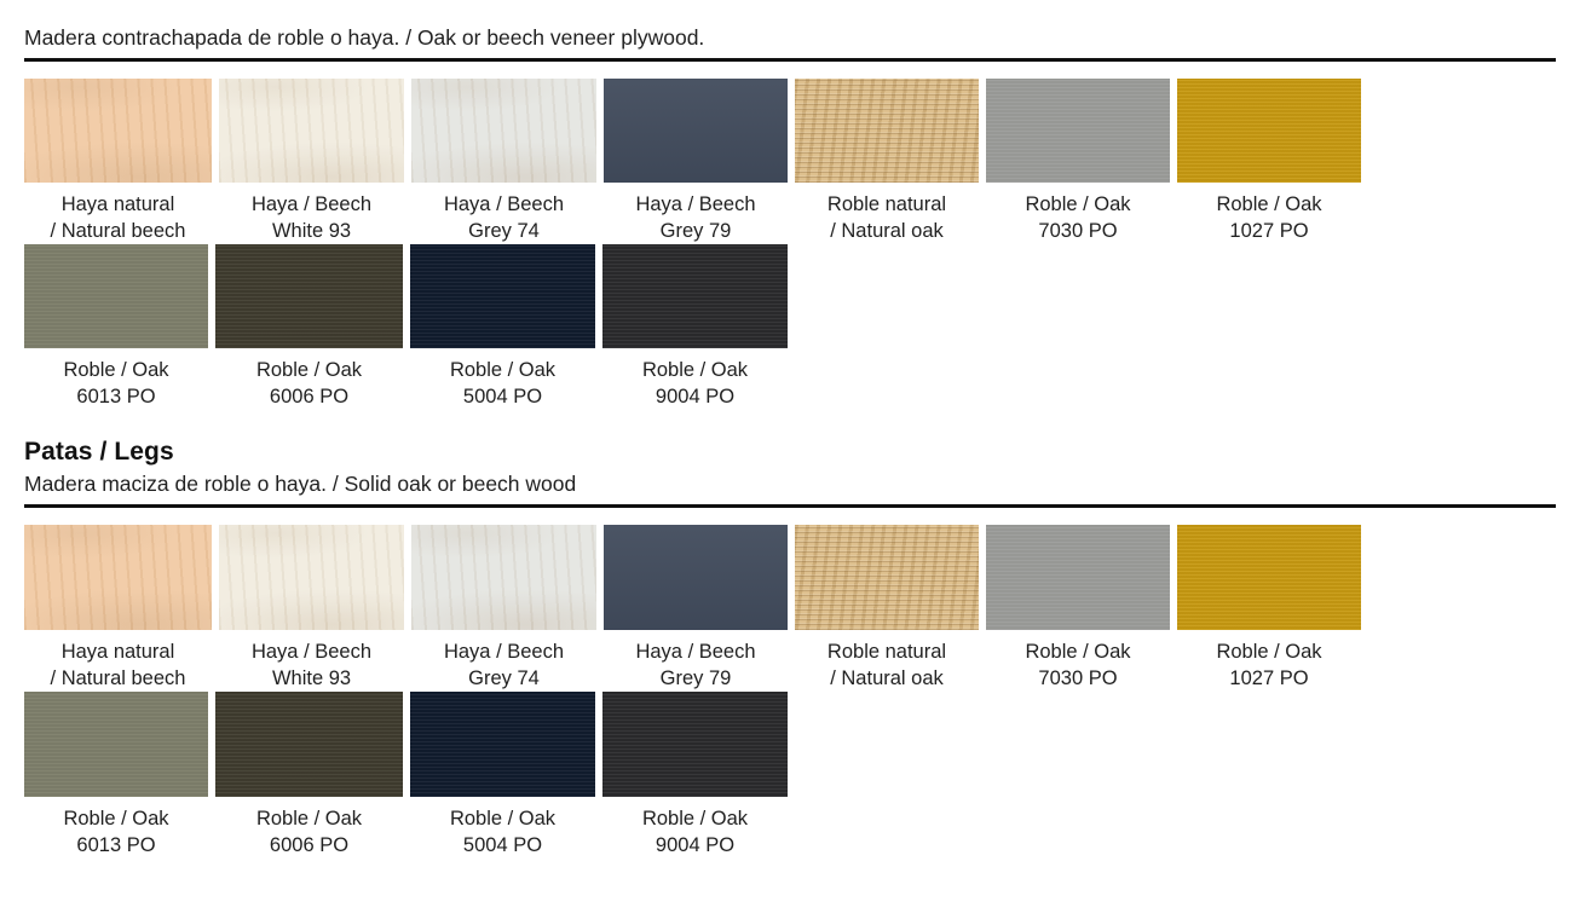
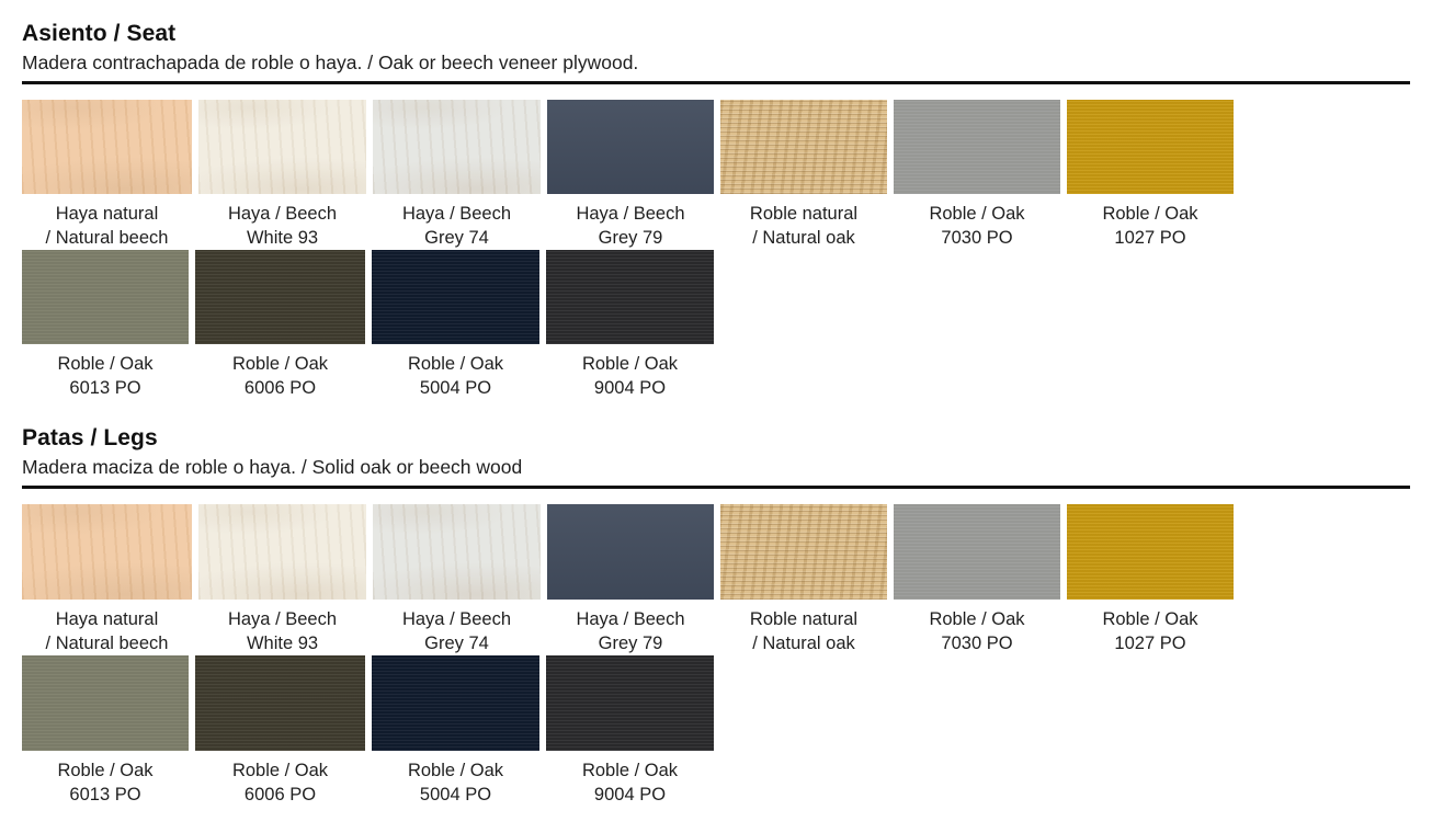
+ Asiento / Seat
  Madera contrachapada de roble o haya. / Oak or beech veneer plywood.
  Haya natural
  / Natural beech
  Haya / Beech
  White 93
  Haya / Beech
  Grey 74
  Haya / Beech
  Grey 79
  Roble natural
  / Natural oak
  Roble / Oak
  7030 PO
  Roble / Oak
  1027 PO
  Roble / Oak
  6013 PO
  Roble / Oak
  6006 PO
  Roble / Oak
  5004 PO
  Roble / Oak
  9004 PO
  Patas / Legs
  Madera maciza de roble o haya. / Solid oak or beech wood
  Haya natural
  / Natural beech
  Haya / Beech
  White 93
  Haya / Beech
  Grey 74
  Haya / Beech
  Grey 79
  Roble natural
  / Natural oak
  Roble / Oak
  7030 PO
  Roble / Oak
  1027 PO
  Roble / Oak
  6013 PO
  Roble / Oak
  6006 PO
  Roble / Oak
  5004 PO
  Roble / Oak
  9004 PO
